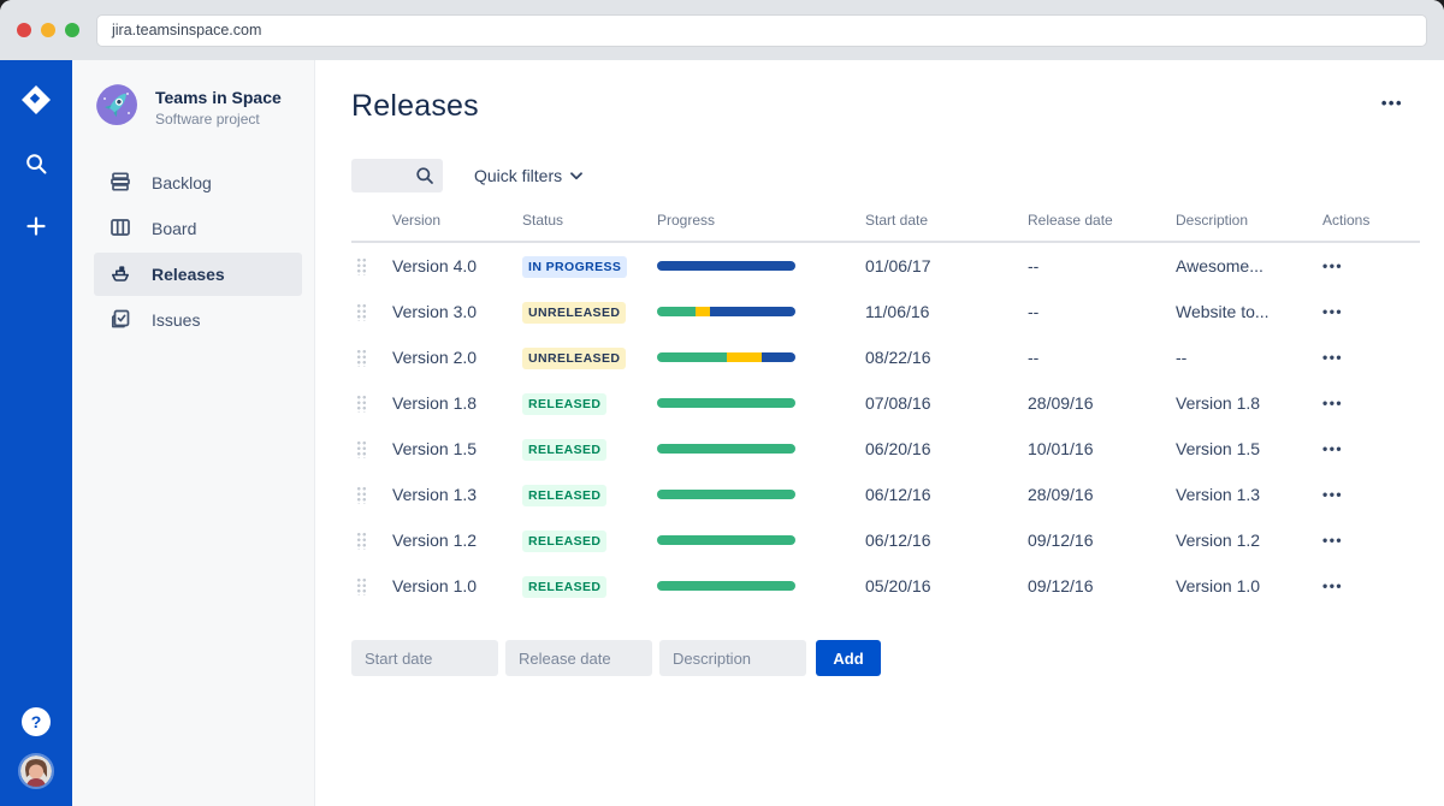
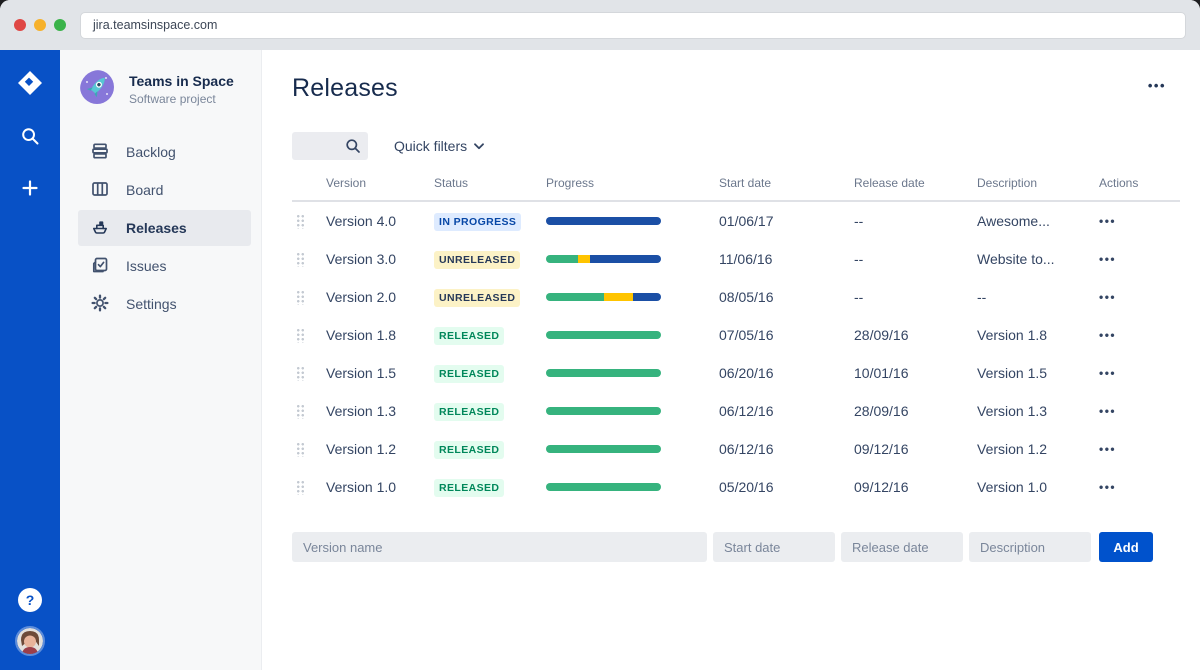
  jira.teamsinspace.com
  ?
  Teams in Space
  Software project
  Backlog
  Board
  Releases
  Issues
+ Settings
  Releases
  •••
  Quick filters
  Version
  Status
  Progress
  Start date
  Release date
  Description
  Actions
  Version 4.0
  IN PROGRESS
  01/06/17
  --
  Awesome...
  •••
  Version 3.0
  UNRELEASED
  11/06/16
  --
  Website to...
  •••
  Version 2.0
  UNRELEASED
- 08/22/16
+ 08/05/16
  --
  --
  •••
  Version 1.8
  RELEASED
- 07/08/16
+ 07/05/16
  28/09/16
  Version 1.8
  •••
  Version 1.5
  RELEASED
  06/20/16
  10/01/16
  Version 1.5
  •••
  Version 1.3
  RELEASED
  06/12/16
  28/09/16
  Version 1.3
  •••
  Version 1.2
  RELEASED
  06/12/16
  09/12/16
  Version 1.2
  •••
  Version 1.0
  RELEASED
  05/20/16
  09/12/16
  Version 1.0
  •••
+ Version name
  Start date
  Release date
  Description
  Add
